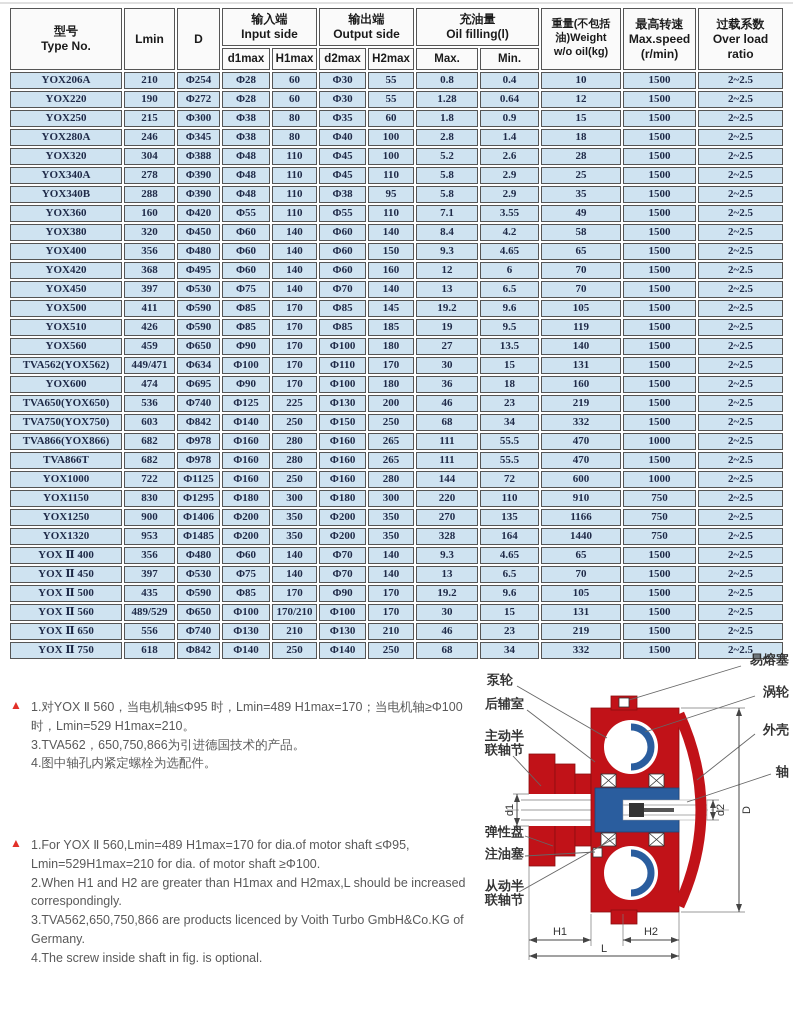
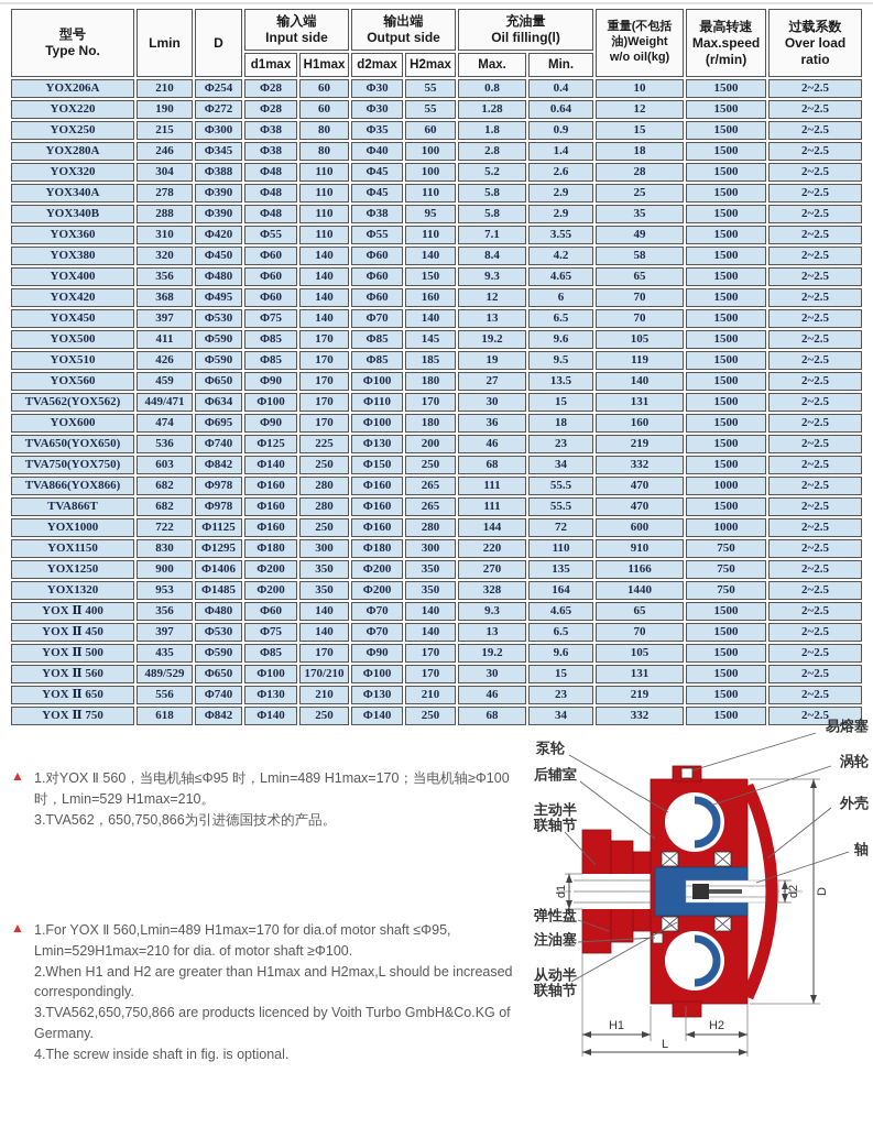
  型号 Type No.	Lmin	D	输入端 Input side	输出端 Output side	充油量 Oil filling(l)	重量(不包括 油)Weight w/o oil(kg)	最高转速 Max.speed (r/min)	过载系数 Over load ratio
  d1max	H1max	d2max	H2max	Max.	Min.
  YOX206A	210	Φ254	Φ28	60	Φ30	55	0.8	0.4	10	1500	2~2.5
  YOX220	190	Φ272	Φ28	60	Φ30	55	1.28	0.64	12	1500	2~2.5
  YOX250	215	Φ300	Φ38	80	Φ35	60	1.8	0.9	15	1500	2~2.5
  YOX280A	246	Φ345	Φ38	80	Φ40	100	2.8	1.4	18	1500	2~2.5
  YOX320	304	Φ388	Φ48	110	Φ45	100	5.2	2.6	28	1500	2~2.5
  YOX340A	278	Φ390	Φ48	110	Φ45	110	5.8	2.9	25	1500	2~2.5
  YOX340B	288	Φ390	Φ48	110	Φ38	95	5.8	2.9	35	1500	2~2.5
- YOX360	160	Φ420	Φ55	110	Φ55	110	7.1	3.55	49	1500	2~2.5
+ YOX360	310	Φ420	Φ55	110	Φ55	110	7.1	3.55	49	1500	2~2.5
  YOX380	320	Φ450	Φ60	140	Φ60	140	8.4	4.2	58	1500	2~2.5
  YOX400	356	Φ480	Φ60	140	Φ60	150	9.3	4.65	65	1500	2~2.5
  YOX420	368	Φ495	Φ60	140	Φ60	160	12	6	70	1500	2~2.5
  YOX450	397	Φ530	Φ75	140	Φ70	140	13	6.5	70	1500	2~2.5
  YOX500	411	Φ590	Φ85	170	Φ85	145	19.2	9.6	105	1500	2~2.5
  YOX510	426	Φ590	Φ85	170	Φ85	185	19	9.5	119	1500	2~2.5
  YOX560	459	Φ650	Φ90	170	Φ100	180	27	13.5	140	1500	2~2.5
  TVA562(YOX562)	449/471	Φ634	Φ100	170	Φ110	170	30	15	131	1500	2~2.5
  YOX600	474	Φ695	Φ90	170	Φ100	180	36	18	160	1500	2~2.5
  TVA650(YOX650)	536	Φ740	Φ125	225	Φ130	200	46	23	219	1500	2~2.5
  TVA750(YOX750)	603	Φ842	Φ140	250	Φ150	250	68	34	332	1500	2~2.5
  TVA866(YOX866)	682	Φ978	Φ160	280	Φ160	265	111	55.5	470	1000	2~2.5
  TVA866T	682	Φ978	Φ160	280	Φ160	265	111	55.5	470	1500	2~2.5
  YOX1000	722	Φ1125	Φ160	250	Φ160	280	144	72	600	1000	2~2.5
  YOX1150	830	Φ1295	Φ180	300	Φ180	300	220	110	910	750	2~2.5
  YOX1250	900	Φ1406	Φ200	350	Φ200	350	270	135	1166	750	2~2.5
  YOX1320	953	Φ1485	Φ200	350	Φ200	350	328	164	1440	750	2~2.5
  YOX Ⅱ 400	356	Φ480	Φ60	140	Φ70	140	9.3	4.65	65	1500	2~2.5
  YOX Ⅱ 450	397	Φ530	Φ75	140	Φ70	140	13	6.5	70	1500	2~2.5
  YOX Ⅱ 500	435	Φ590	Φ85	170	Φ90	170	19.2	9.6	105	1500	2~2.5
  YOX Ⅱ 560	489/529	Φ650	Φ100	170/210	Φ100	170	30	15	131	1500	2~2.5
  YOX Ⅱ 650	556	Φ740	Φ130	210	Φ130	210	46	23	219	1500	2~2.5
  YOX Ⅱ 750	618	Φ842	Φ140	250	Φ140	250	68	34	332	1500	2~2.5
  ▲
  1.对YOX Ⅱ 560，当电机轴≤Φ95 时，Lmin=489 H1max=170；当电机轴≥Φ100时，Lmin=529 H1max=210。
  3.TVA562，650,750,866为引进德国技术的产品。
- 4.图中轴孔内紧定螺栓为选配件。
  ▲
  1.For YOX Ⅱ 560,Lmin=489 H1max=170 for dia.of motor shaft ≤Φ95, Lmin=529H1max=210 for dia. of motor shaft ≥Φ100.
  2.When H1 and H2 are greater than H1max and H2max,L should be increased correspondingly.
  3.TVA562,650,750,866 are products licenced by Voith Turbo GmbH&Co.KG of Germany.
  4.The screw inside shaft in fig. is optional.
  泵轮
  后辅室
  主动半
  联轴节
  弹性盘
  注油塞
  从动半
  联轴节
  易熔塞
  涡轮
  外壳
  轴
  H1
  H2
  L
